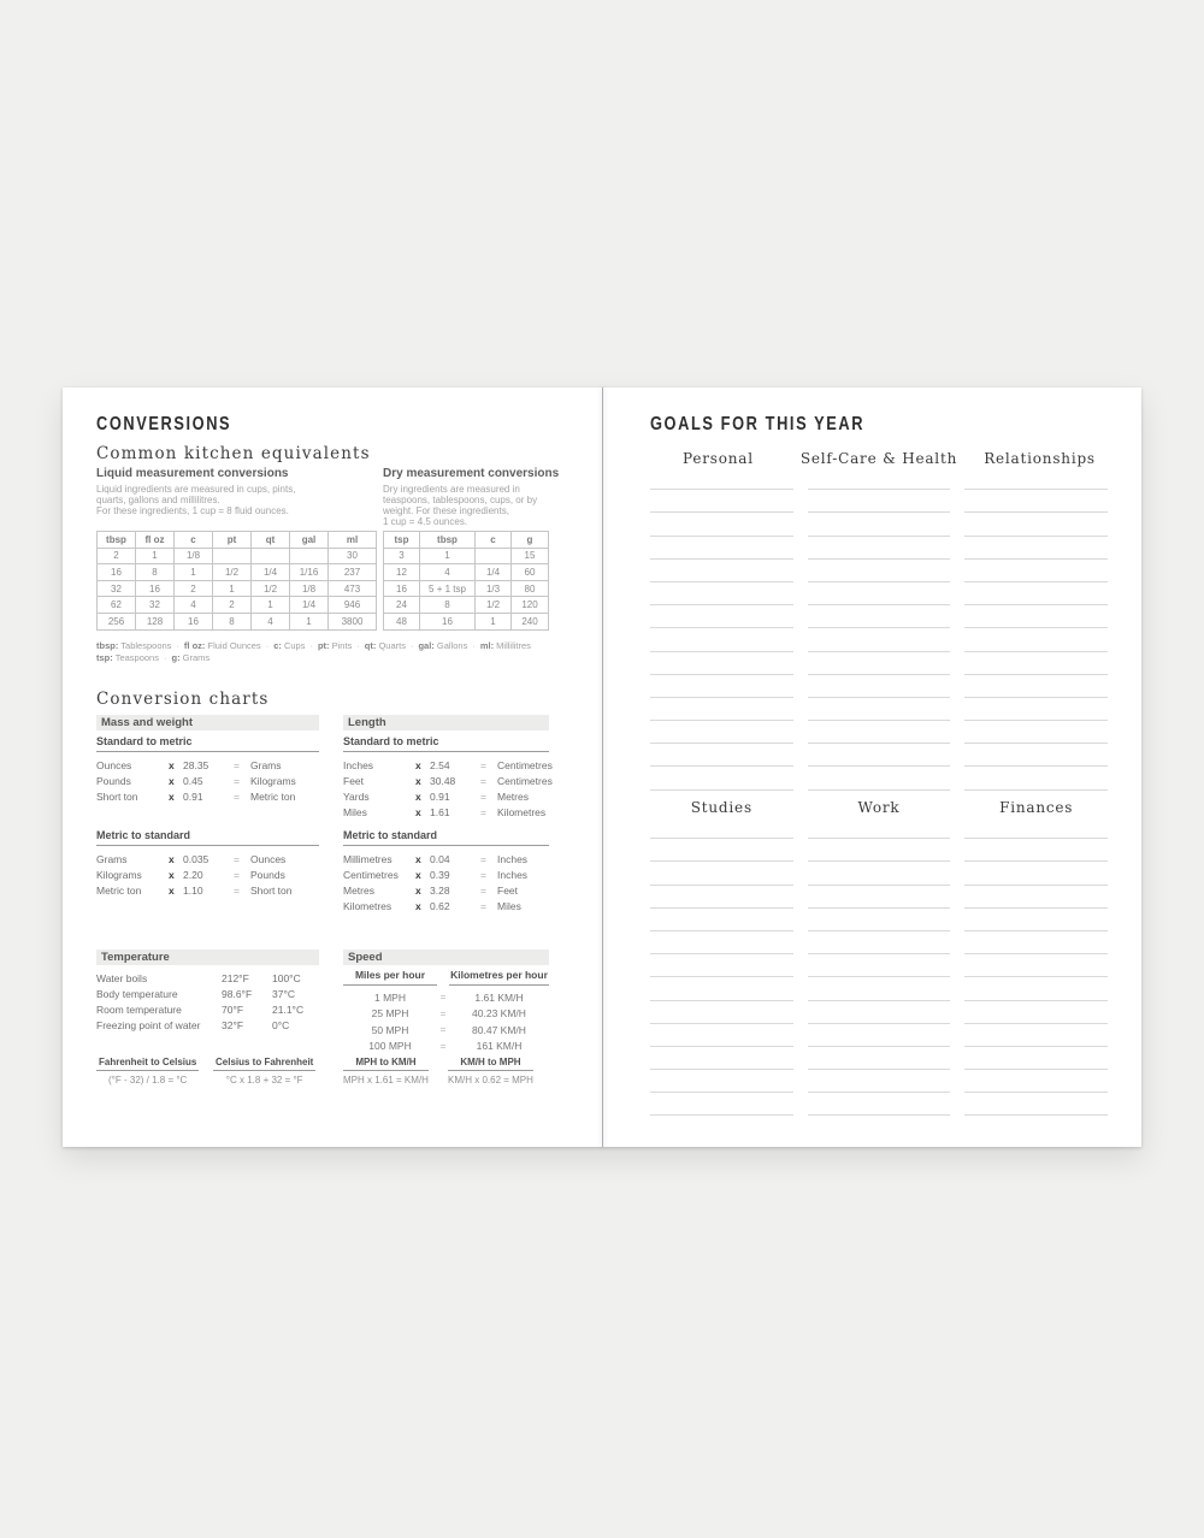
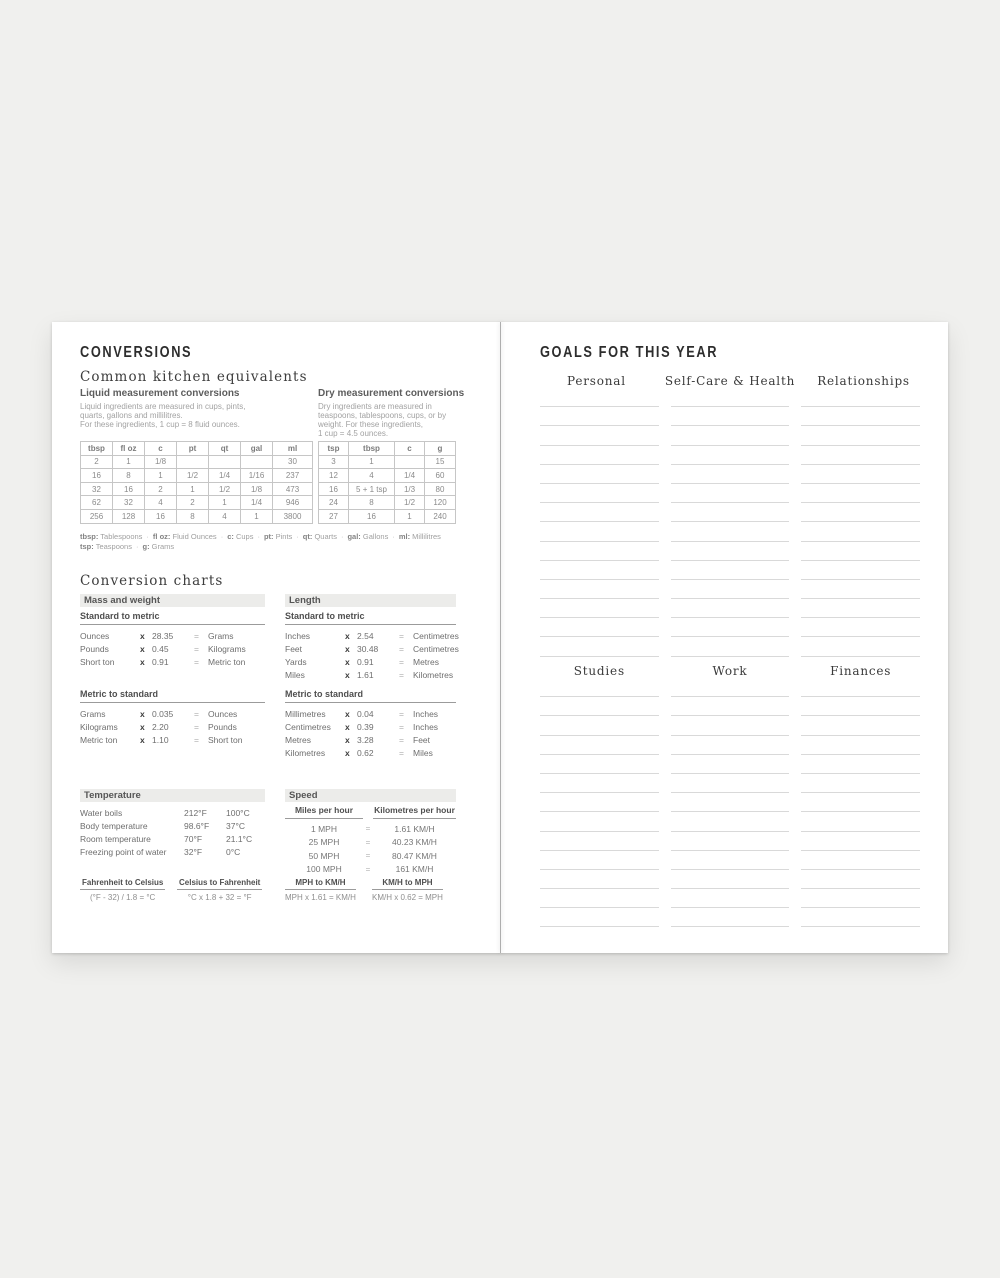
  CONVERSIONS
  Common kitchen equivalents
  Liquid measurement conversions
  Liquid ingredients are measured in cups, pints,
  quarts, gallons and millilitres.
  For these ingredients, 1 cup = 8 fluid ounces.
  Dry measurement conversions
  Dry ingredients are measured in
  teaspoons, tablespoons, cups, or by
  weight. For these ingredients,
  1 cup = 4.5 ounces.
  tbsp	fl oz	c	pt	qt	gal	ml
  2	1	1/8				30
  16	8	1	1/2	1/4	1/16	237
  32	16	2	1	1/2	1/8	473
  62	32	4	2	1	1/4	946
  256	128	16	8	4	1	3800
  tsp	tbsp	c	g
  3	1		15
  12	4	1/4	60
  16	5 + 1 tsp	1/3	80
  24	8	1/2	120
- 48	16	1	240
+ 27	16	1	240
  tbsp: Tablespoons · fl oz: Fluid Ounces c: Cups pt: Pints · qt: Quarts gal: Gallons · ml: Millilitres
  tsp: Teaspoons g: Grams
  Conversion charts
  Mass and weight
  Length
  Standard to metric
  Ounces
  x
  28.35
  =
  Grams
  Pounds
  x
  0.45
  =
  Kilograms
  Short ton
  x
  0.91
  =
  Metric ton
  Standard to metric
  Inches
  x
  2.54
  =
  Centimetres
  Feet
  x
  30.48
  =
  Centimetres
  Yards
  x
  0.91
  =
  Metres
  Miles
  x
  1.61
  =
  Kilometres
  Metric to standard
  Grams
  x
  0.035
  =
  Ounces
  Kilograms
  x
  2.20
  =
  Pounds
  Metric ton
  x
  1.10
  =
  Short ton
  Metric to standard
  Millimetres
  x
  0.04
  =
  Inches
  Centimetres
  x
  0.39
  =
  Inches
  Metres
  x
  3.28
  =
  Feet
  Kilometres
  x
  0.62
  =
  Miles
  Temperature
  Water boils
  212°F
  100°C
  Body temperature
  98.6°F
  37°C
  Room temperature
  70°F
  21.1°C
  Freezing point of water
  32°F
  0°C
  Speed
  Miles per hour
  Kilometres per hour
  1 MPH
  =
  1.61 KM/H
  25 MPH
  =
  40.23 KM/H
  50 MPH
  =
  80.47 KM/H
  100 MPH
  =
  161 KM/H
  Fahrenheit to Celsius
  (°F - 32) / 1.8 = °C
  Celsius to Fahrenheit
  °C x 1.8 + 32 = °F
  MPH to KM/H
  MPH x 1.61 = KM/H
  KM/H to MPH
  KM/H x 0.62 = MPH
  GOALS FOR THIS YEAR
  Personal
  Self-Care & Health
  Relationships
  Studies
  Work
  Finances
